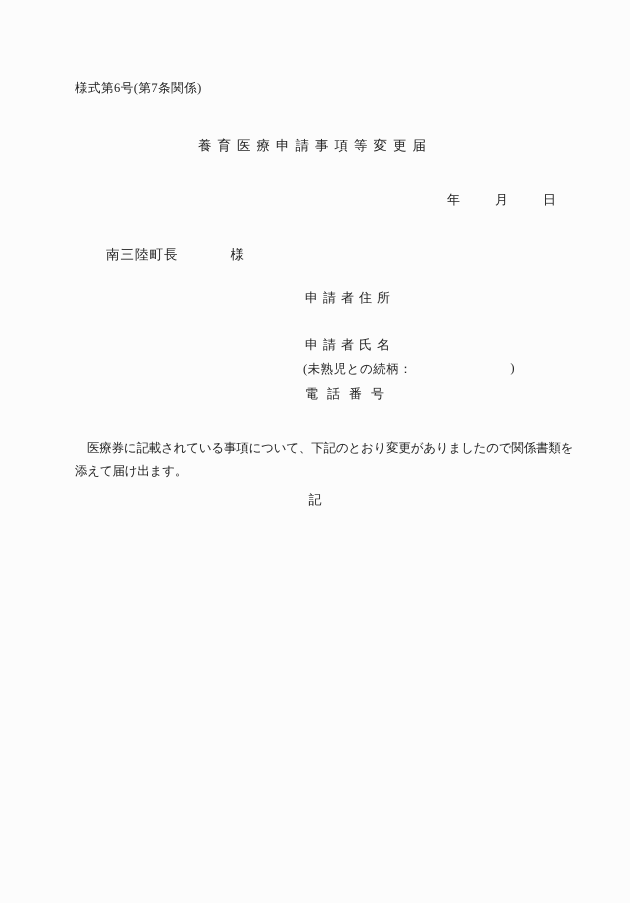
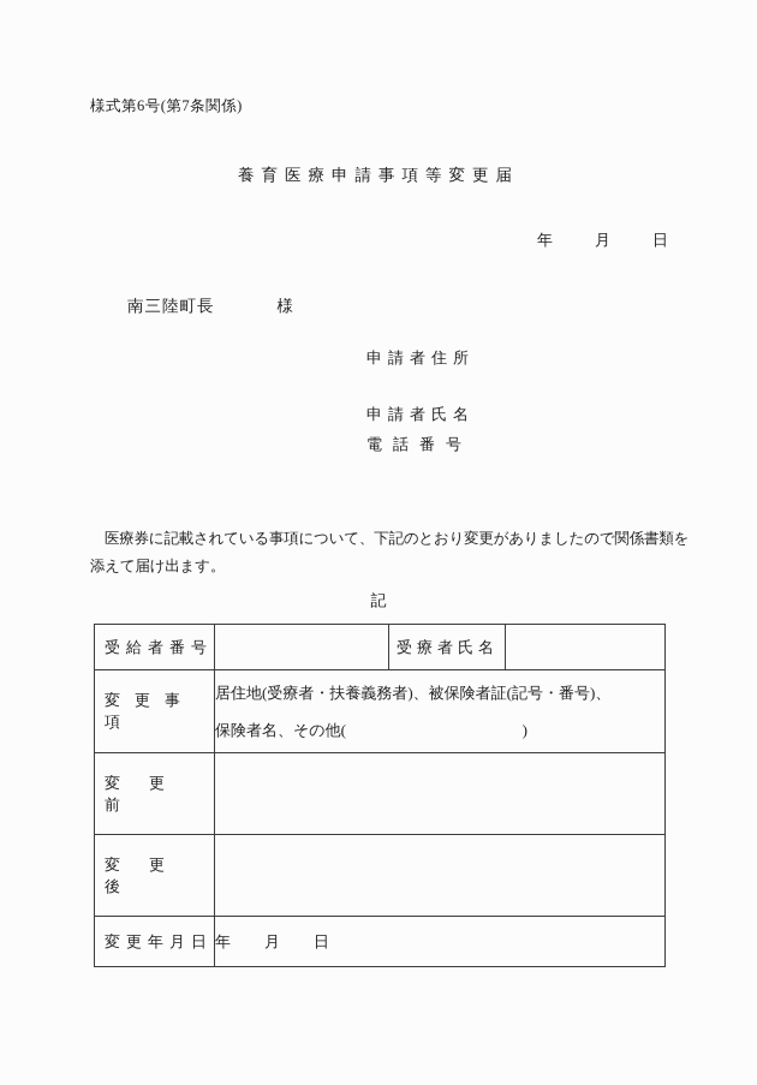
  様式第6号(第7条関係)
  養育医療申請事項等変更届
  年
  月
  日
  南三陸町長 様
  申請者住所
  申請者氏名
- (未熟児との続柄：
- )
  電話番号
  医療券に記載されている事項について、下記のとおり変更がありましたので関係書類を
  添えて届け出ます。
  記
+ 受給者番号		受療者氏名
+ 変更事項	居住地(受療者・扶養義務者)、被保険者証(記号・番号)、 保険者名、その他( )
+ 変更前
+ 変更後
+ 変更年月日	年 月 日
